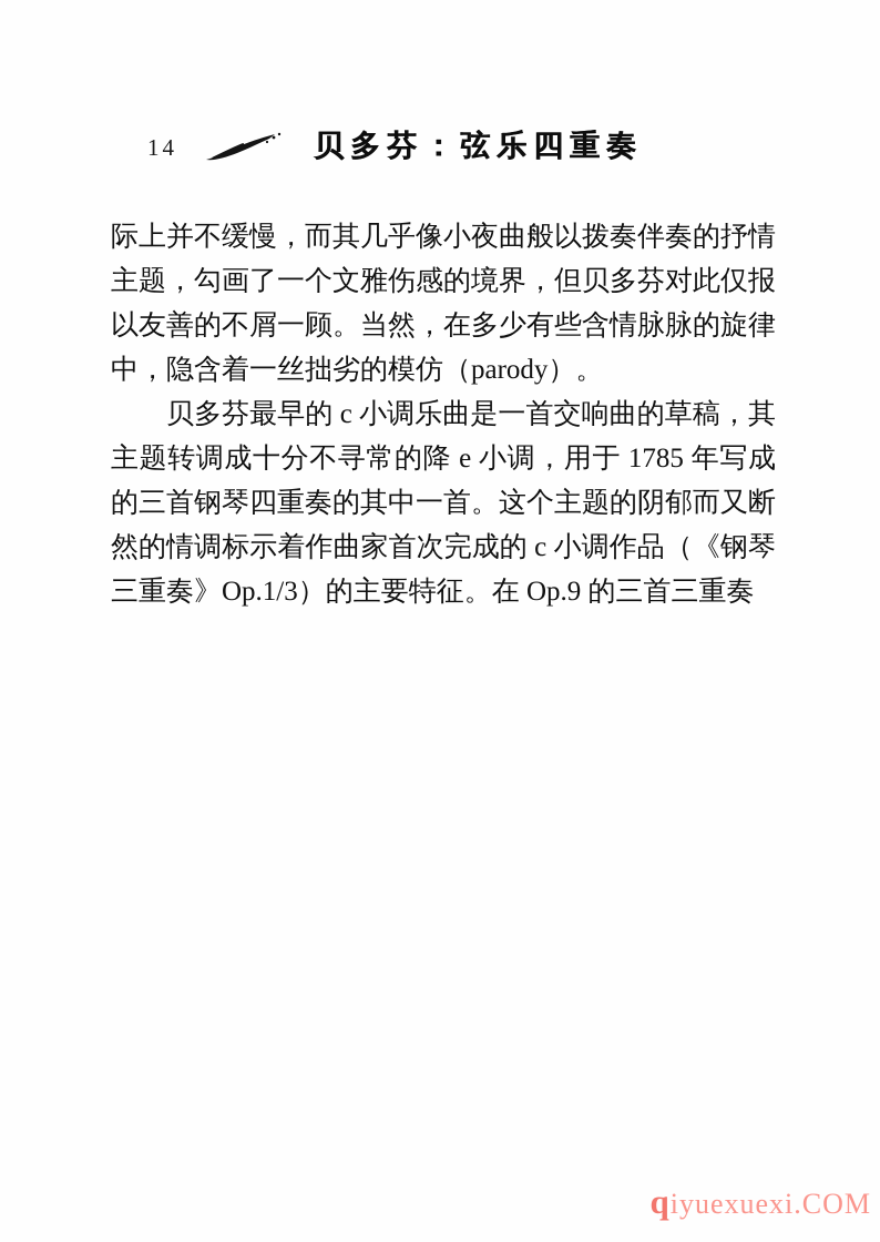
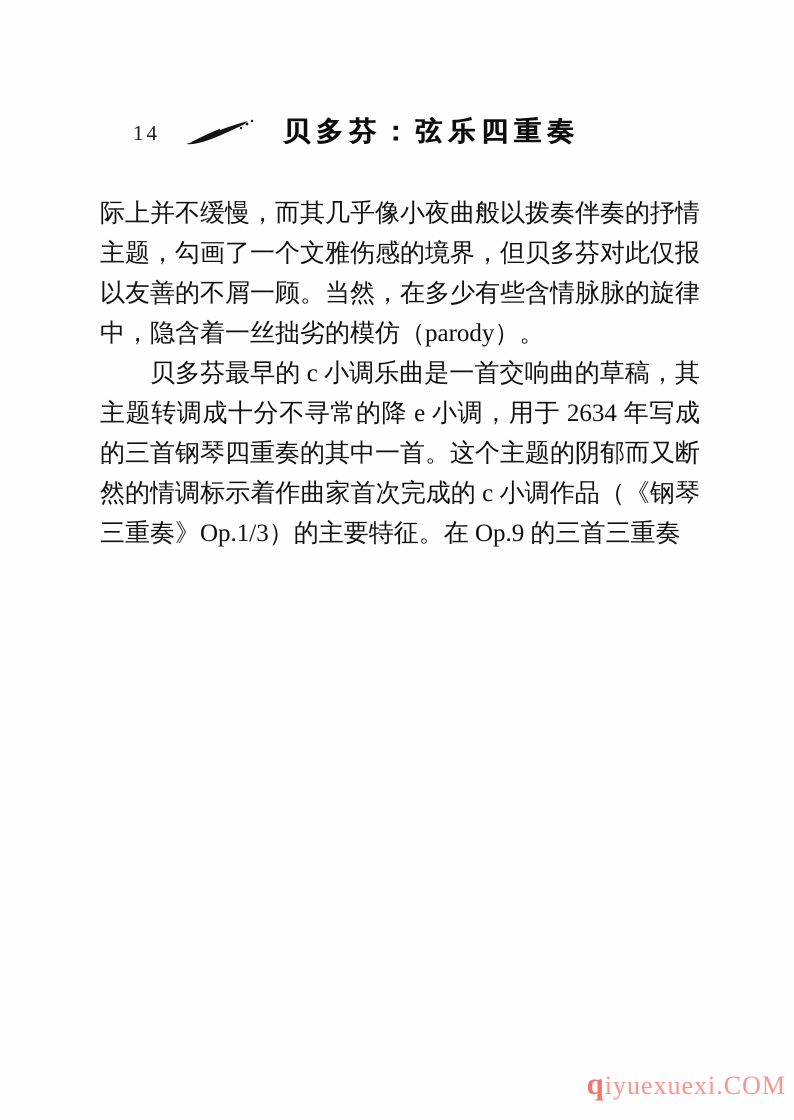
  14
  贝多芬：弦乐四重奏
  际上并不缓慢，而其几乎像小夜曲般以拨奏伴奏的抒情主题，勾画了一个文雅伤感的境界，但贝多芬对此仅报以友善的不屑一顾。当然，在多少有些含情脉脉的旋律中，隐含着一丝拙劣的模仿（parody）。
- 贝多芬最早的 c 小调乐曲是一首交响曲的草稿，其主题转调成十分不寻常的降 e 小调，用于 1785 年写成的三首钢琴四重奏的其中一首。这个主题的阴郁而又断然的情调标示着作曲家首次完成的 c 小调作品（《钢琴三重奏》Op.1/3）的主要特征。在 Op.9 的三首三重奏
+ 贝多芬最早的 c 小调乐曲是一首交响曲的草稿，其主题转调成十分不寻常的降 e 小调，用于 2634 年写成的三首钢琴四重奏的其中一首。这个主题的阴郁而又断然的情调标示着作曲家首次完成的 c 小调作品（《钢琴三重奏》Op.1/3）的主要特征。在 Op.9 的三首三重奏
  qiyuexuexi.COM
